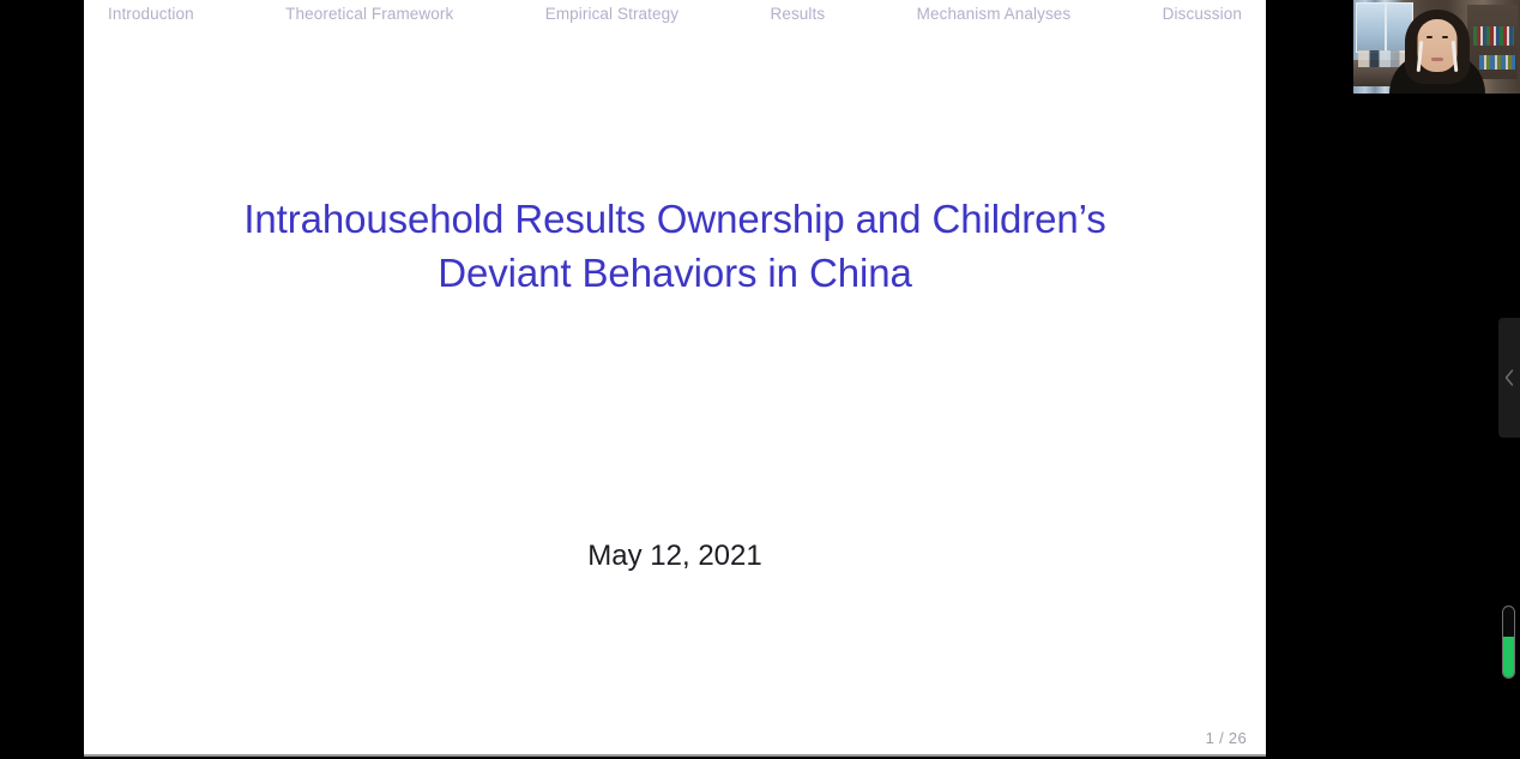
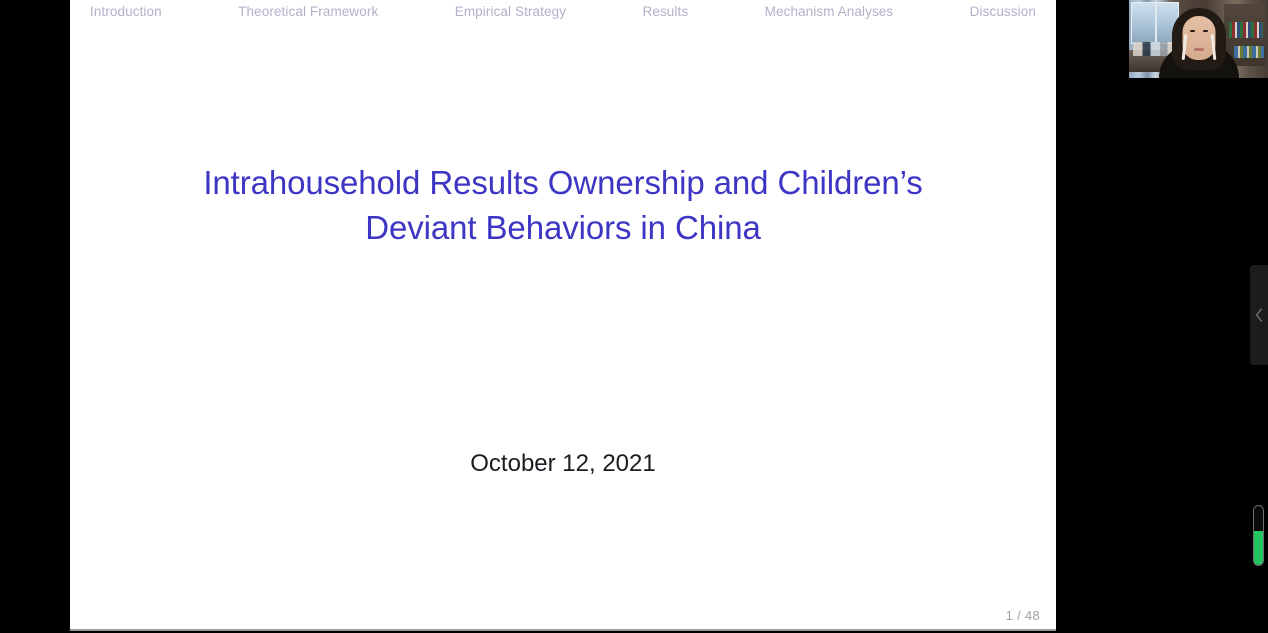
  Introduction
  Theoretical Framework
  Empirical Strategy
  Results
  Mechanism Analyses
  Discussion
  Intrahousehold Results Ownership and Children’s
  Deviant Behaviors in China
- May 12, 2021
+ October 12, 2021
- 1 / 26
+ 1 / 48
